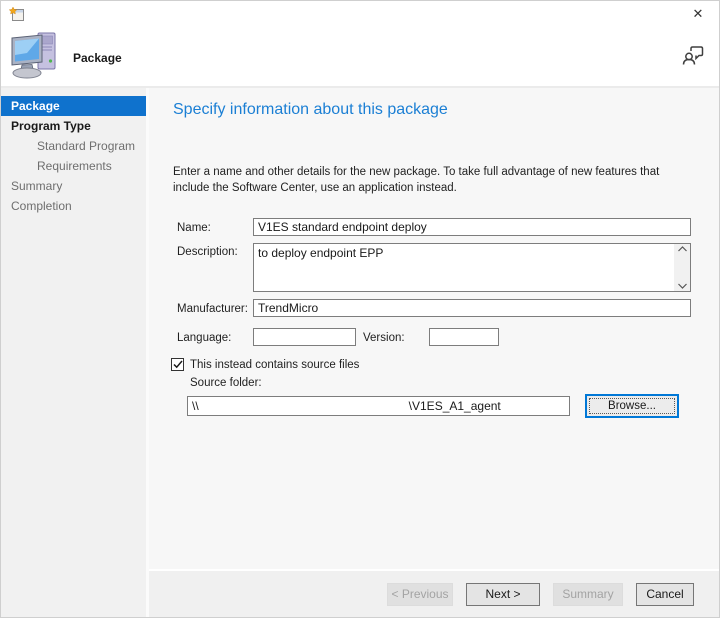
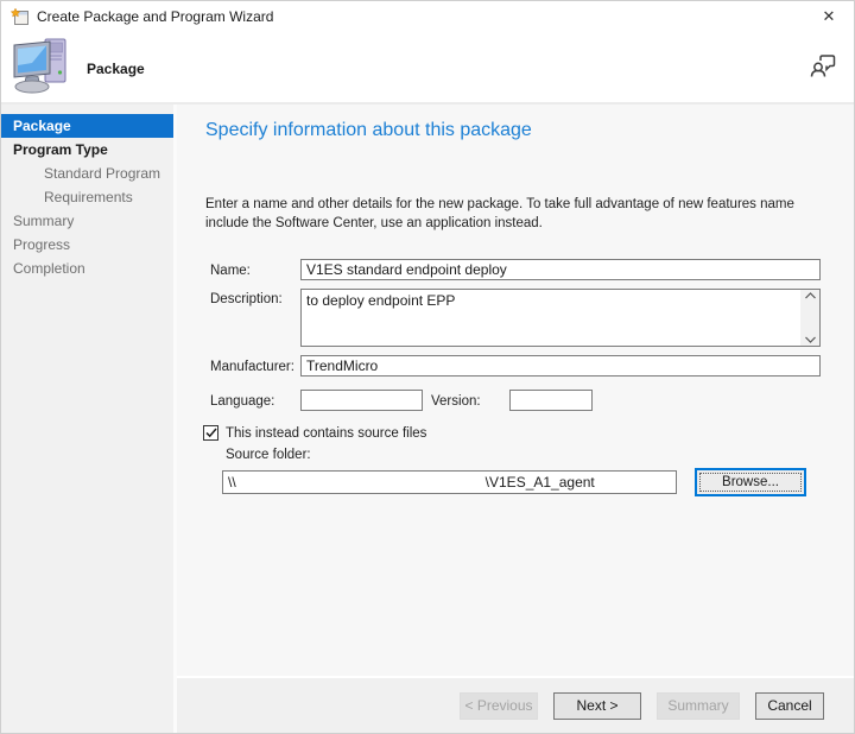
+ Create Package and Program Wizard
  ✕
  Package
  Package
  Program Type
  Standard Program
  Requirements
  Summary
+ Progress
  Completion
  Specify information about this package
- Enter a name and other details for the new package. To take full advantage of new features that include the Software Center, use an application instead.
+ Enter a name and other details for the new package. To take full advantage of new features name include the Software Center, use an application instead.
  Name:
  V1ES standard endpoint deploy
  Description:
  to deploy endpoint EPP
  Manufacturer:
  TrendMicro
  Language:
  Version:
  This instead contains source files
  Source folder:
  \\ \V1ES_A1_agent
  Browse...
  < Previous
  Next >
  Summary
  Cancel
